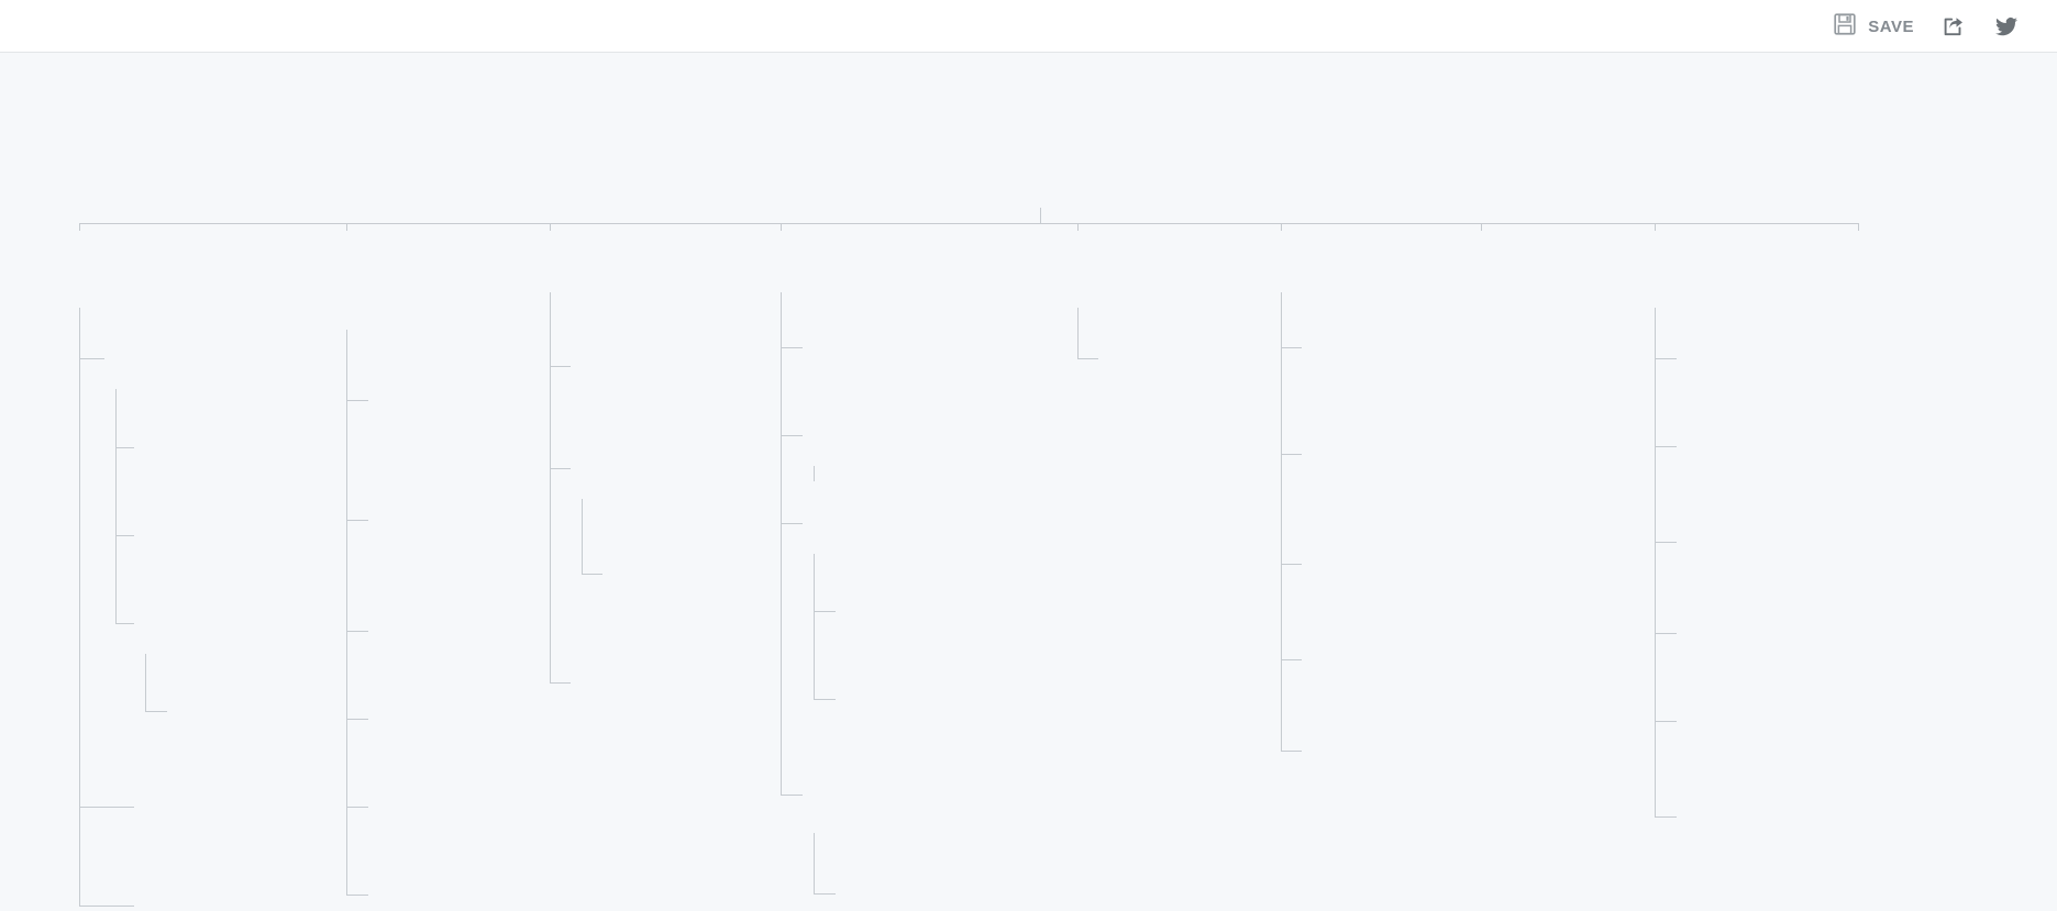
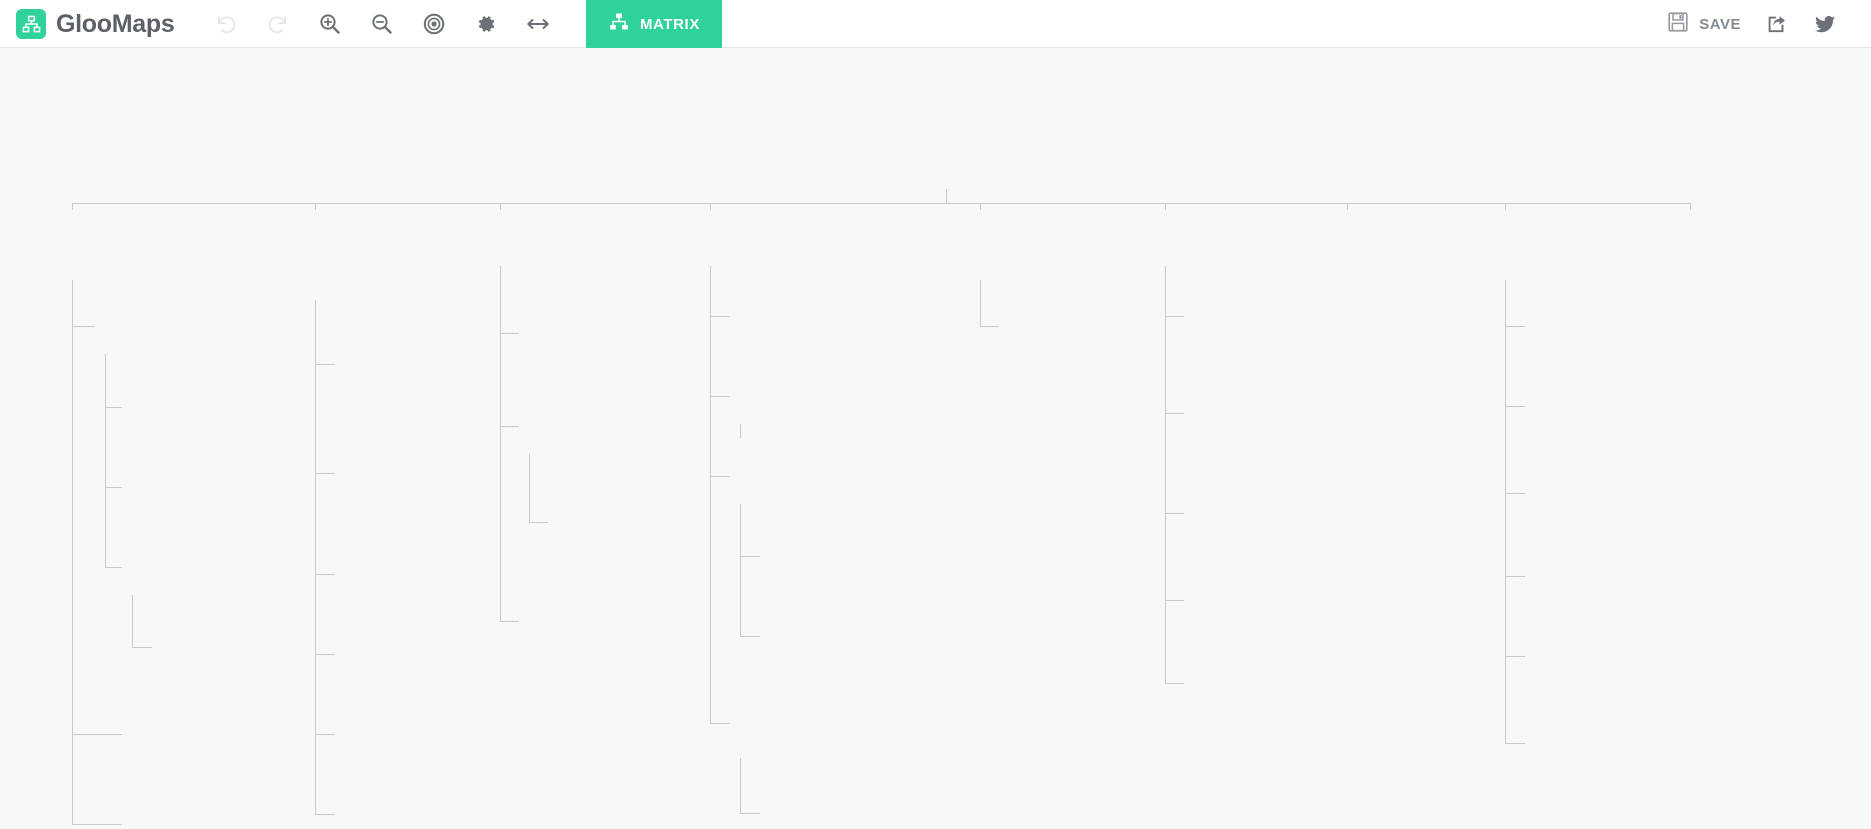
+ GlooMaps
+ MATRIX
  SAVE
